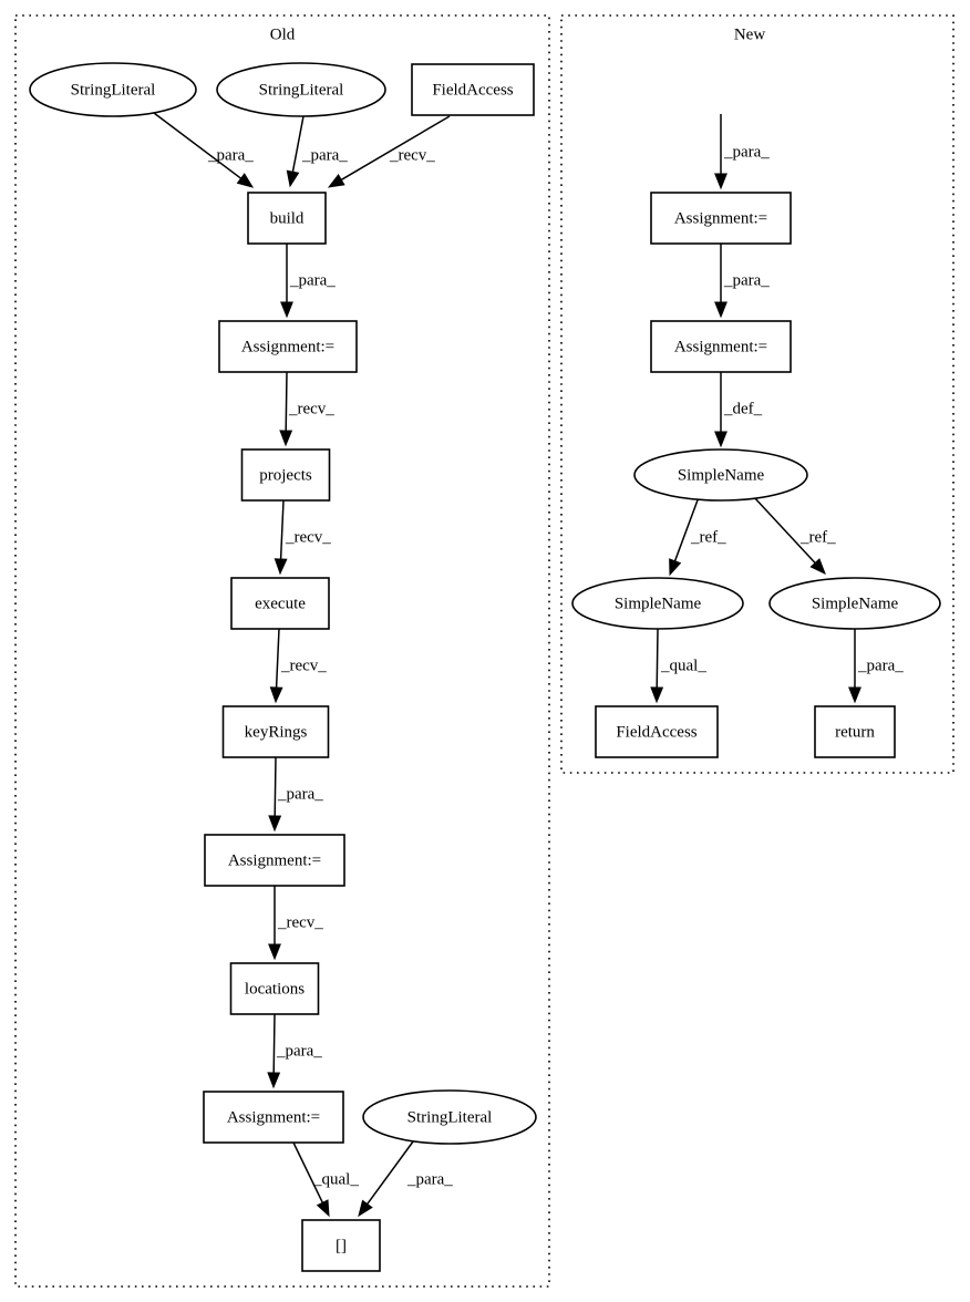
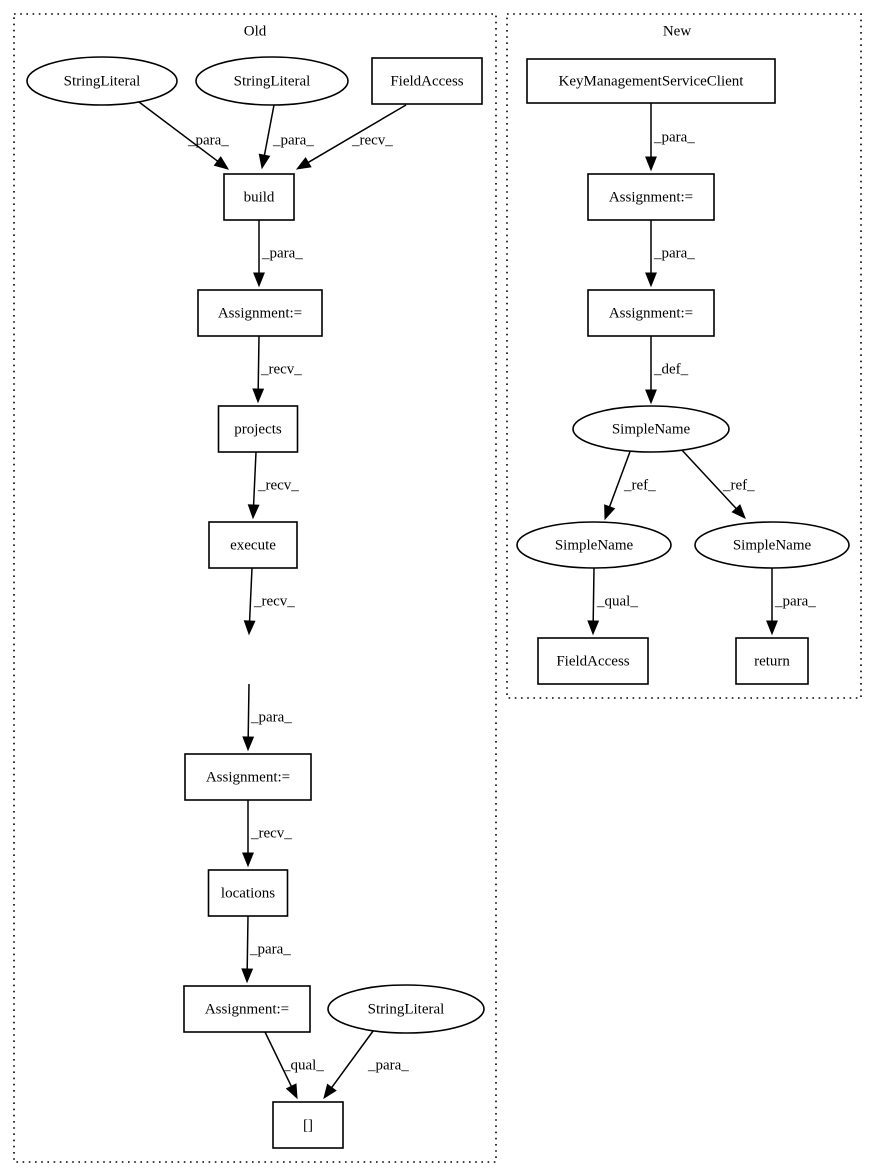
  Old
  New
  _para_
  _para_
  _recv_
  _para_
  _recv_
  _recv_
  _recv_
  _para_
  _recv_
  _para_
  _qual_
  _para_
  _para_
  _para_
  _def_
  _ref_
  _ref_
  _qual_
  _para_
  StringLiteral
  StringLiteral
  FieldAccess
  build
  Assignment:=
  projects
  execute
- keyRings
  Assignment:=
  locations
  Assignment:=
  StringLiteral
  []
+ KeyManagementServiceClient
  Assignment:=
  Assignment:=
  SimpleName
  SimpleName
  SimpleName
  FieldAccess
  return
